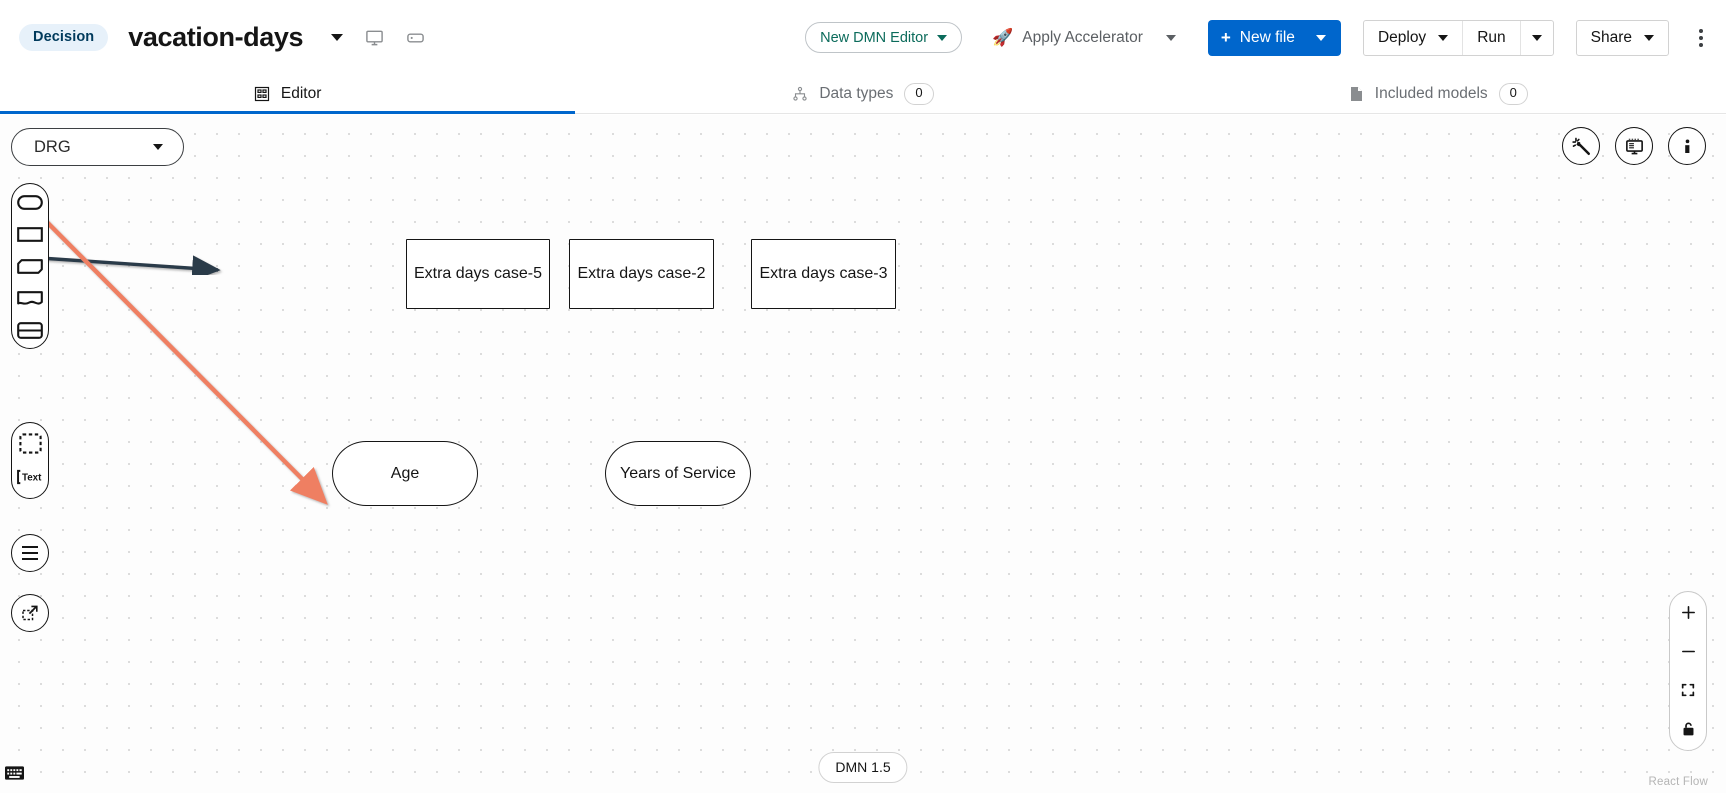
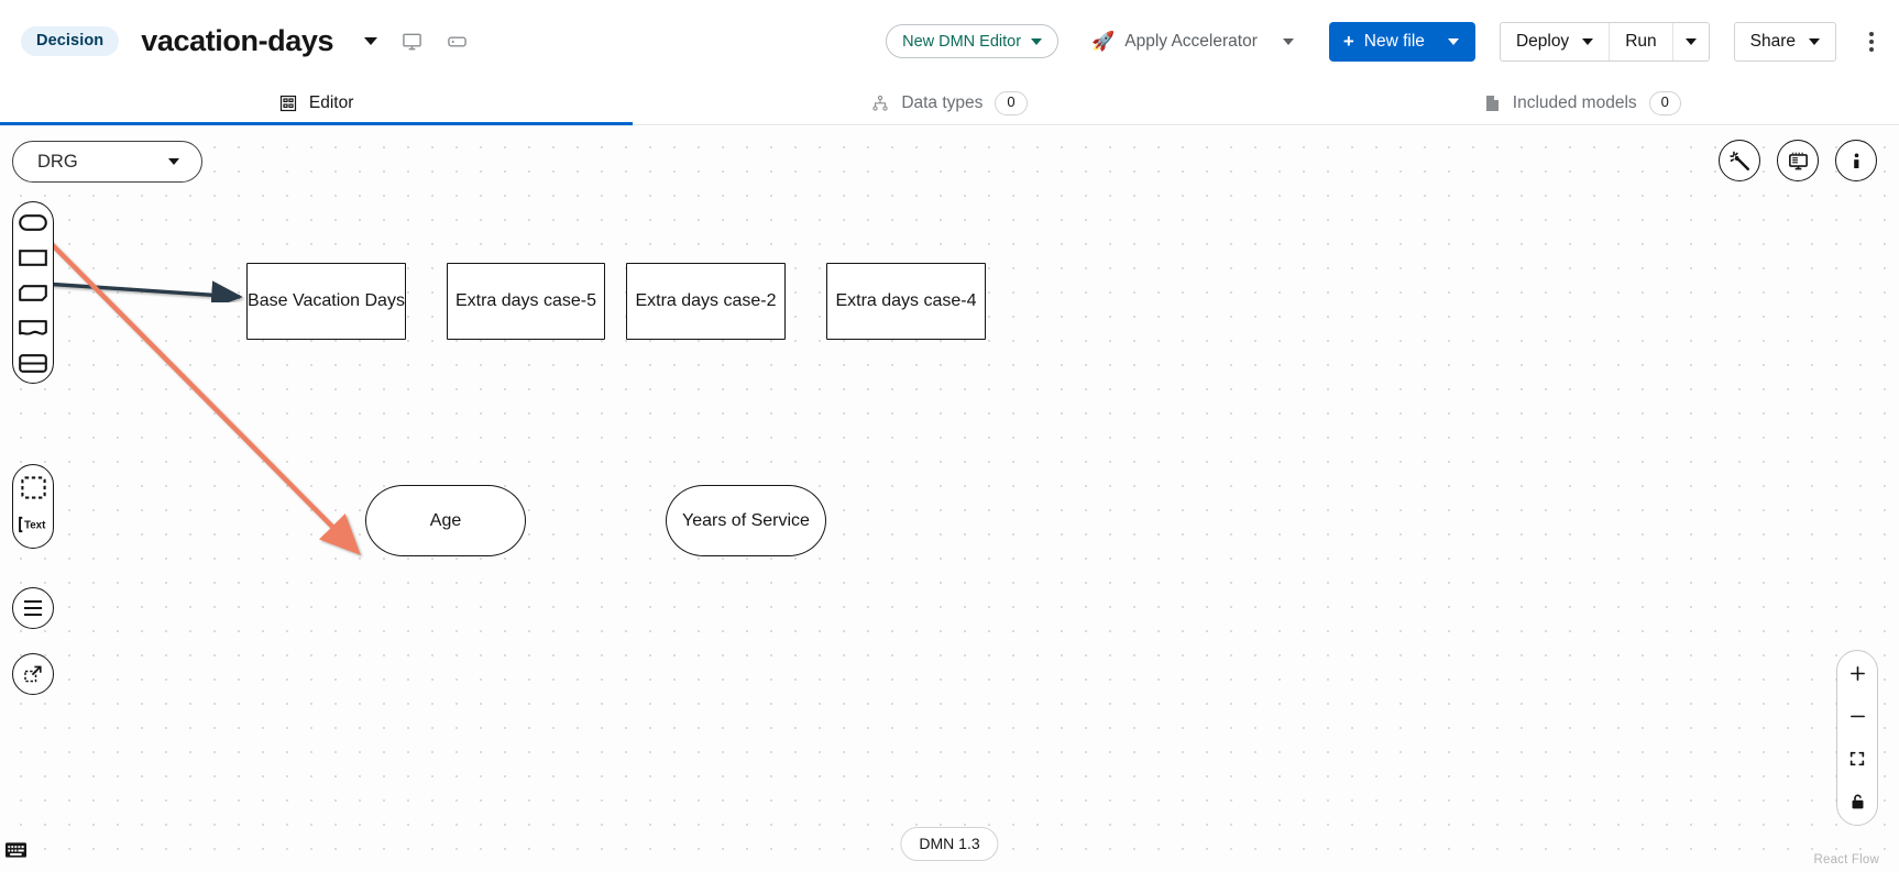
  Decision
  vacation-days
  New DMN Editor
  🚀
  Apply Accelerator
  +
  New file
  Deploy
  Run
  Share
  Editor
  Data types
  0
  Included models
  0
  DRG
  Text
+ Base Vacation Days
  Extra days case-5
  Extra days case-2
- Extra days case-3
+ Extra days case-4
  Age
  Years of Service
  React Flow
- DMN 1.5
+ DMN 1.3
